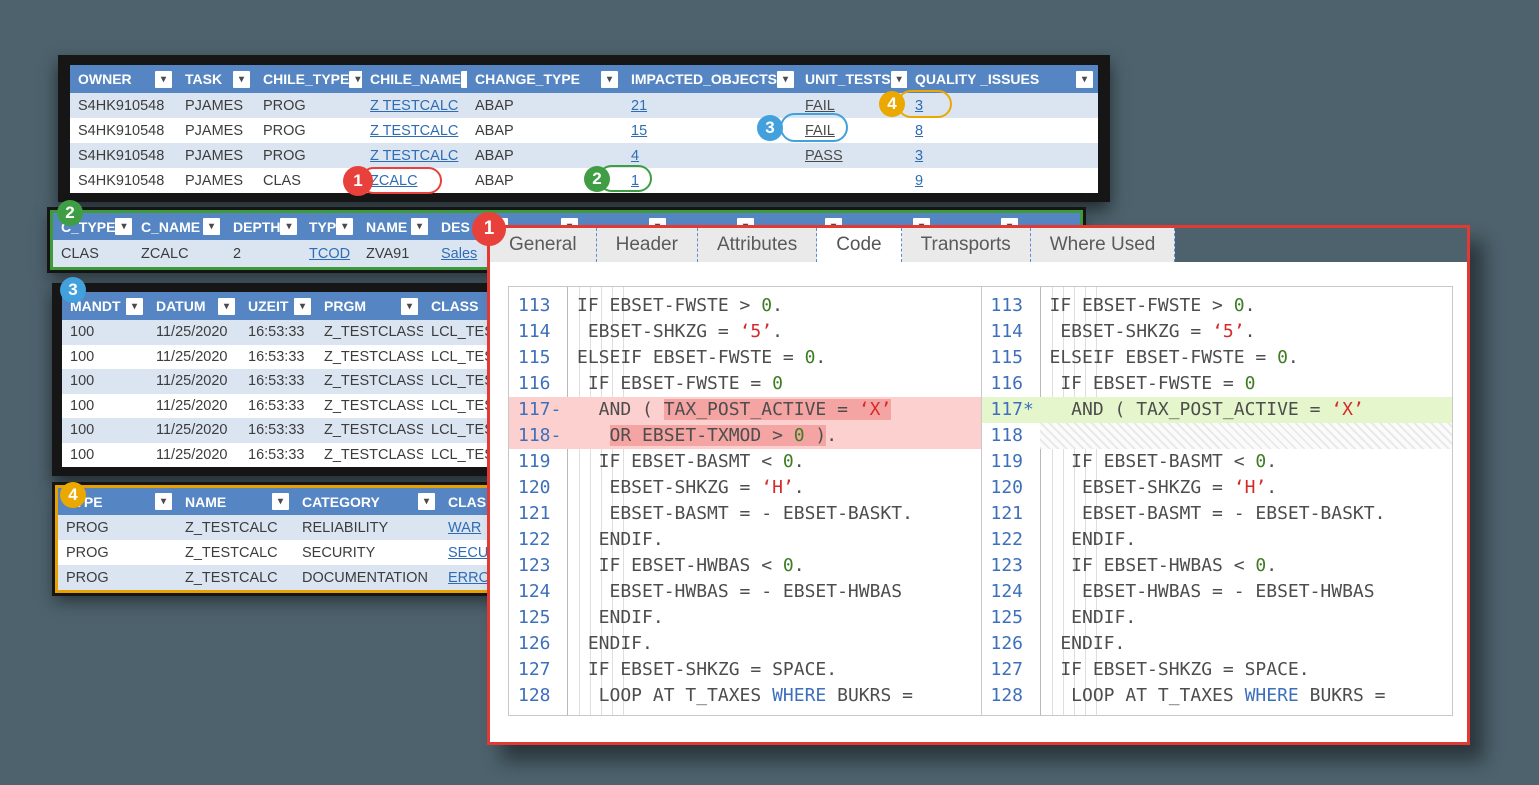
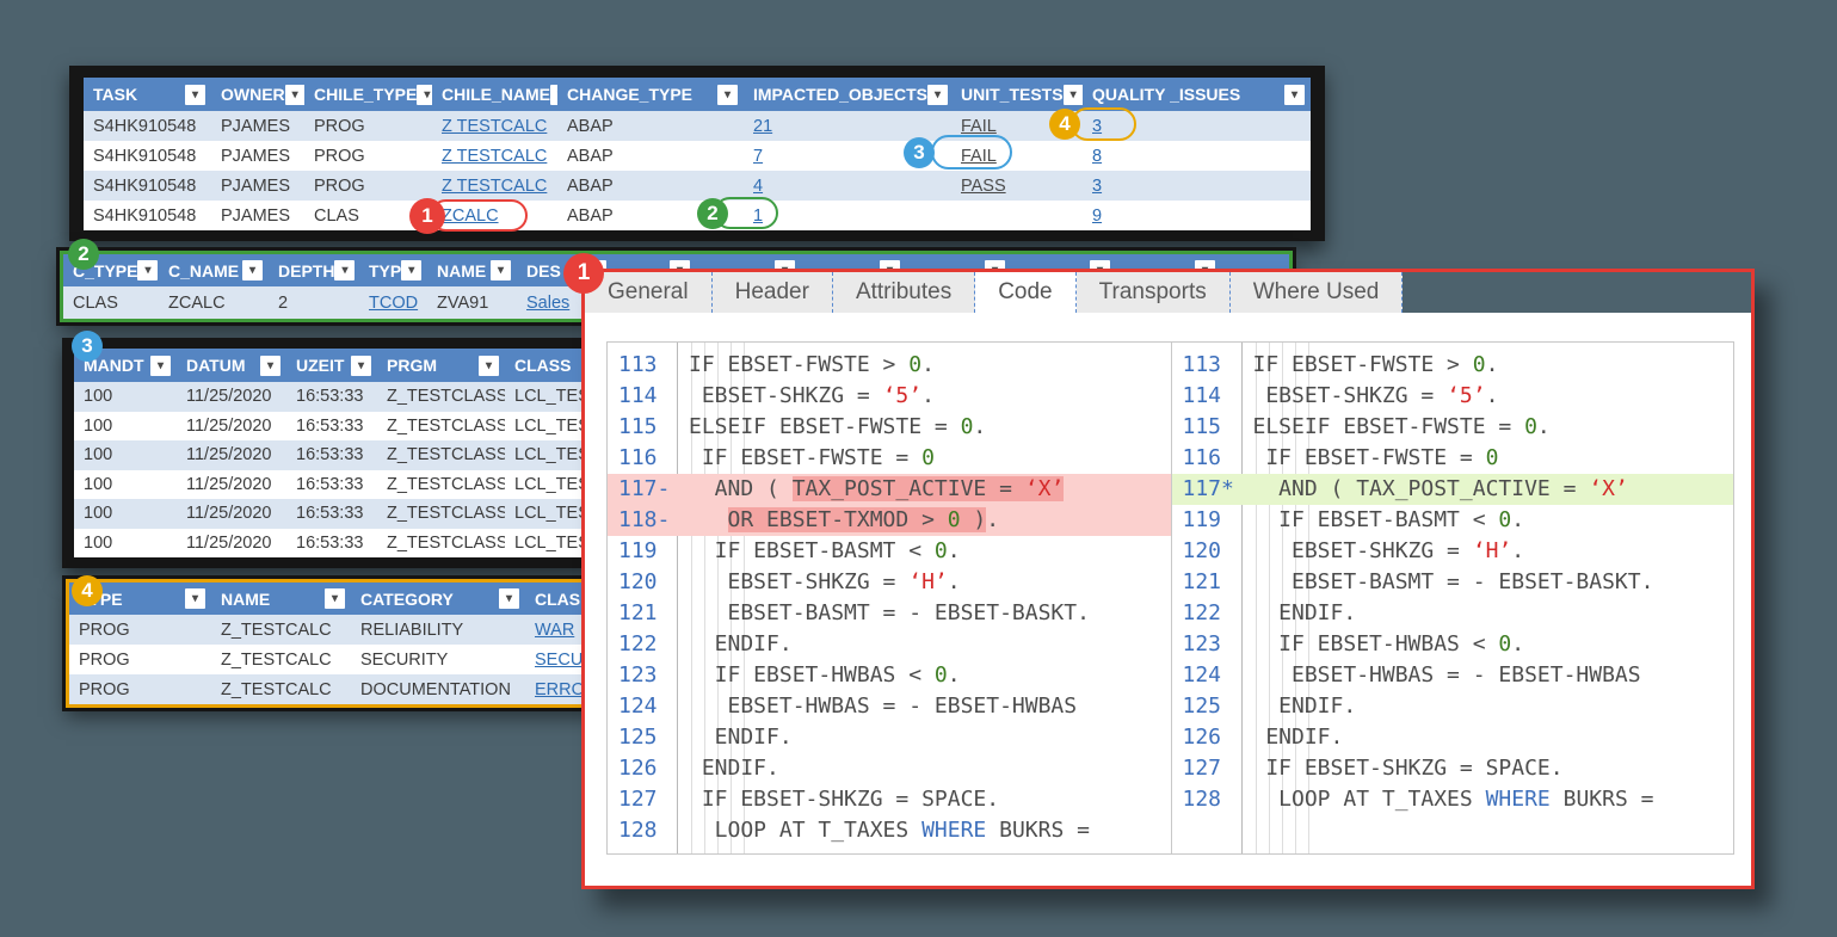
- OWNER
+ TASK
  ▾
- TASK
+ OWNER
  ▾
  CHILE_TYPE
  ▾
  CHILE_NAME
  CHANGE_TYPE
  ▾
  IMPACTED_OBJECTS
  ▾
  UNIT_TESTS
  ▾
  QUALITY _ISSUES
  ▾
  S4HK910548
  PJAMES
  PROG
  Z TESTCALC
  ABAP
  21
  FAIL
  3
  S4HK910548
  PJAMES
  PROG
  Z TESTCALC
  ABAP
- 15
+ 7
  FAIL
  8
  S4HK910548
  PJAMES
  PROG
  Z TESTCALC
  ABAP
  4
  PASS
  3
  S4HK910548
  PJAMES
  CLAS
  ZCALC
  ABAP
  1
  9
  C_TYPE
  ▾
  C_NAME
  ▾
  DEPTH
  ▾
  TYP
  ▾
  NAME
  ▾
  DES
  ▾
  ▾
  ▾
  ▾
  ▾
  ▾
  CLAS
  ZCALC
  2
  TCOD
  ZVA91
  Sales
  MANDT
  ▾
  DATUM
  ▾
  UZEIT
  ▾
  PRGM
  ▾
  CLASS
  100
  11/25/2020
  16:53:33
  Z_TESTCLASS
  LCL_TE
  100
  11/25/2020
  16:53:33
  Z_TESTCLASS
  LCL_TE
  100
  11/25/2020
  16:53:33
  Z_TESTCLASS
  LCL_TE
  100
  11/25/2020
  16:53:33
  Z_TESTCLASS
  LCL_TE
  100
  11/25/2020
  16:53:33
  Z_TESTCLASS
  LCL_TE
  100
  11/25/2020
  16:53:33
  Z_TESTCLASS
  LCL_TE
  ▾
  NAME
  ▾
  CATEGORY
  ▾
  CLAS
  PROG
  Z_TESTCALC
  RELIABILITY
  WAR
  PROG
  Z_TESTCALC
  SECURITY
  SECU
  PROG
  Z_TESTCALC
  DOCUMENTATION
  ERRO
  General
  Header
  Attributes
  Code
  Transports
  Where Used
  113
  IF EBSET-FWSTE > 0.
  114
  EBSET-SHKZG = ‘5’.
  115
  ELSEIF EBSET-FWSTE = 0.
  116
  IF EBSET-FWSTE = 0
  117-
  AND ( TAX_POST_ACTIVE = ‘X’
  118-
  OR EBSET-TXMOD > 0 ).
  119
  IF EBSET-BASMT < 0.
  120
  EBSET-SHKZG = ‘H’.
  121
  EBSET-BASMT = - EBSET-BASKT.
  122
  ENDIF.
  123
  IF EBSET-HWBAS < 0.
  124
  EBSET-HWBAS = - EBSET-HWBAS
  125
  ENDIF.
  126
  ENDIF.
  127
  IF EBSET-SHKZG = SPACE.
  128
  LOOP AT T_TAXES WHERE BUKRS =
  113
  IF EBSET-FWSTE > 0.
  114
  EBSET-SHKZG = ‘5’.
  115
  ELSEIF EBSET-FWSTE = 0.
  116
  IF EBSET-FWSTE = 0
  117*
  AND ( TAX_POST_ACTIVE = ‘X’
- 118
  119
  IF EBSET-BASMT < 0.
  120
  EBSET-SHKZG = ‘H’.
  121
  EBSET-BASMT = - EBSET-BASKT.
  122
  ENDIF.
  123
  IF EBSET-HWBAS < 0.
  124
  EBSET-HWBAS = - EBSET-HWBAS
  125
  ENDIF.
  126
  ENDIF.
  127
  IF EBSET-SHKZG = SPACE.
  128
  LOOP AT T_TAXES WHERE BUKRS =
  1
  2
  3
  4
  2
  3
  4
  1
